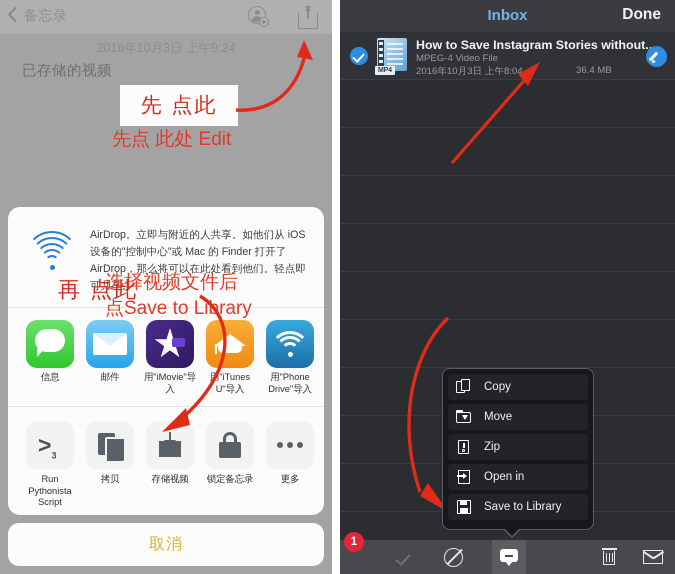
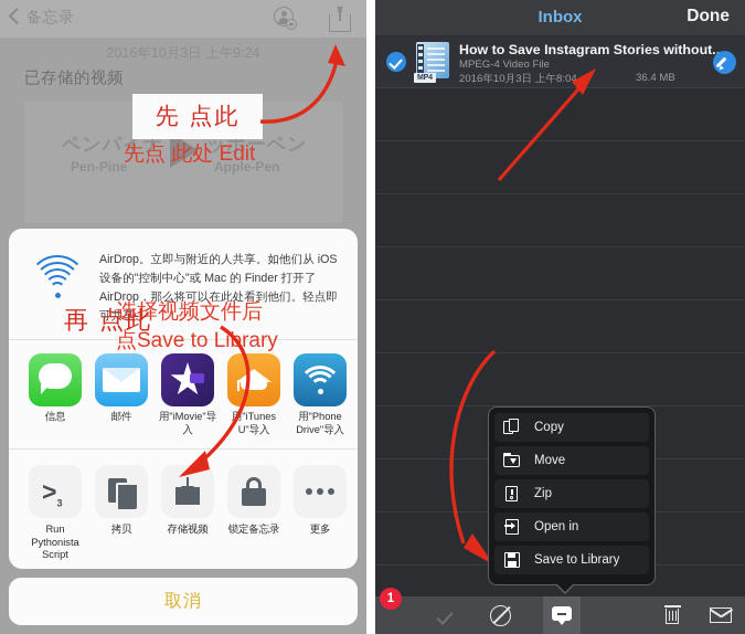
  备忘录
  已存储的视频
+ ペンパイナ
+ Pen-Pine
+ ッポーペン
+ Apple-Pen
  先 点此
  AirDrop。立即与附近的人共享。如他们从 iOS 设备的"控制中心"或 Mac 的 Finder 打开了 AirDrop，那么将可以在此处看到他们。轻点即可共享。
  信息
  邮件
  用"iMovie"导入
  "iTunes U"导入
  用"Phone Drive"导入
  >3
  Run Pythonista Script
  拷贝
  存储视频
  锁定备忘录
  更多
  再 点此
  取消
  Inbox
  Done
  How to Save Instagram Stories without..
  MPEG-4 Video File
  2016年10月3日 上午8:04
  36.4 MB
  1
  先点 此处 Edit
  选择视频文件后
  点Save to Lirary
  Copy
  Move
  Zip
  Open in
  Save to Library
